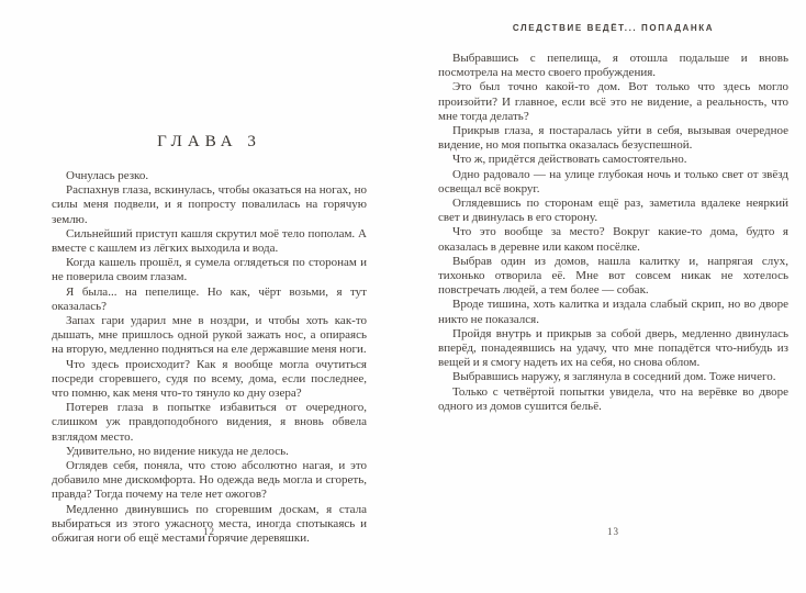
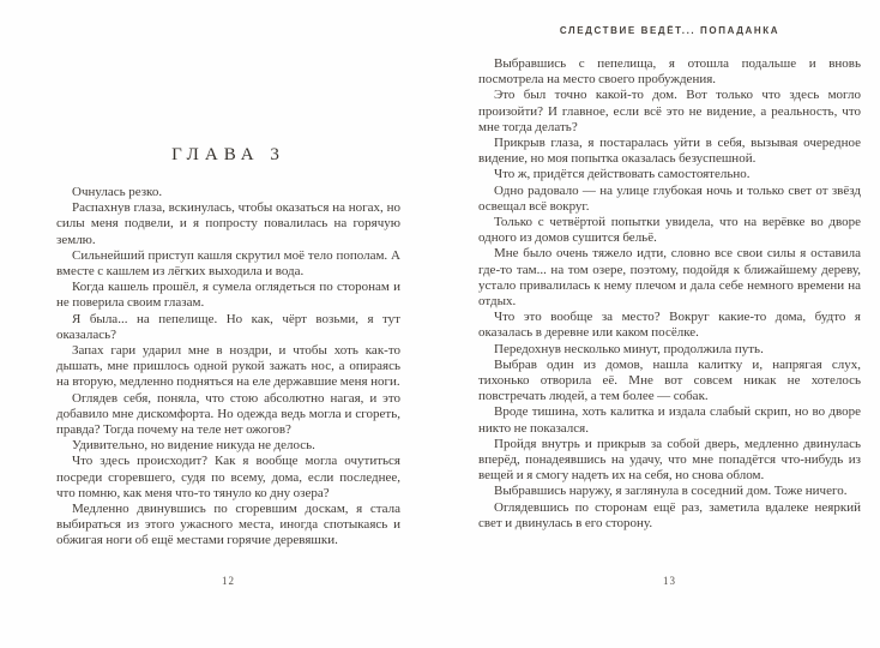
  ГЛАВА 3
  Очнулась резко.
  Распахнув глаза, вскинулась, чтобы оказаться на ногах, но силы меня подвели, и я попросту повалилась на горячую землю.
  Сильнейший приступ кашля скрутил моё тело пополам. А вместе с кашлем из лёгких выходила и вода.
  Когда кашель прошёл, я сумела оглядеться по сторонам и не поверила своим глазам.
  Я была... на пепелище. Но как, чёрт возьми, я тут оказалась?
  Запах гари ударил мне в ноздри, и чтобы хоть как-то дышать, мне пришлось одной рукой зажать нос, а опираясь на вторую, медленно подняться на еле державшие меня ноги.
- Что здесь происходит? Как я вообще могла очутиться посреди сгоревшего, судя по всему, дома, если последнее, что помню, как меня что-то тянуло ко дну озера?
+ Оглядев себя, поняла, что стою абсолютно нагая, и это добавило мне дискомфорта. Но одежда ведь могла и сгореть, правда? Тогда почему на теле нет ожогов?
- Потерев глаза в попытке избавиться от очередного, слишком уж правдоподобного видения, я вновь обвела взглядом место.
  Удивительно, но видение никуда не делось.
- Оглядев себя, поняла, что стою абсолютно нагая, и это добавило мне дискомфорта. Но одежда ведь могла и сгореть, правда? Тогда почему на теле нет ожогов?
+ Что здесь происходит? Как я вообще могла очутиться посреди сгоревшего, судя по всему, дома, если последнее, что помню, как меня что-то тянуло ко дну озера?
  Медленно двинувшись по сгоревшим доскам, я стала выбираться из этого ужасного места, иногда спотыкаясь и обжигая ноги об ещё местами горячие деревяшки.
  12
  СЛЕДСТВИЕ ВЕДЁТ... ПОПАДАНКА
  Выбравшись с пепелища, я отошла подальше и вновь посмотрела на место своего пробуждения.
  Это был точно какой-то дом. Вот только что здесь могло произойти? И главное, если всё это не видение, а реальность, что мне тогда делать?
  Прикрыв глаза, я постаралась уйти в себя, вызывая очередное видение, но моя попытка оказалась безуспешной.
  Что ж, придётся действовать самостоятельно.
  Одно радовало — на улице глубокая ночь и только свет от звёзд освещал всё вокруг.
- Оглядевшись по сторонам ещё раз, заметила вдалеке неяркий свет и двинулась в его сторону.
+ Только с четвёртой попытки увидела, что на верёвке во дворе одного из домов сушится бельё.
+ Мне было очень тяжело идти, словно все свои силы я оставила где-то там... на том озере, поэтому, подойдя к ближайшему дереву, устало привалилась к нему плечом и дала себе немного времени на отдых.
  Что это вообще за место? Вокруг какие-то дома, будто я оказалась в деревне или каком посёлке.
+ Передохнув несколько минут, продолжила путь.
  Выбрав один из домов, нашла калитку и, напрягая слух, тихонько отворила её. Мне вот совсем никак не хотелось повстречать людей, а тем более — собак.
  Вроде тишина, хоть калитка и издала слабый скрип, но во дворе никто не показался.
  Пройдя внутрь и прикрыв за собой дверь, медленно двинулась вперёд, понадеявшись на удачу, что мне попадётся что-нибудь из вещей и я смогу надеть их на себя, но снова облом.
  Выбравшись наружу, я заглянула в соседний дом. Тоже ничего.
- Только с четвёртой попытки увидела, что на верёвке во дворе одного из домов сушится бельё.
+ Оглядевшись по сторонам ещё раз, заметила вдалеке неяркий свет и двинулась в его сторону.
  13
